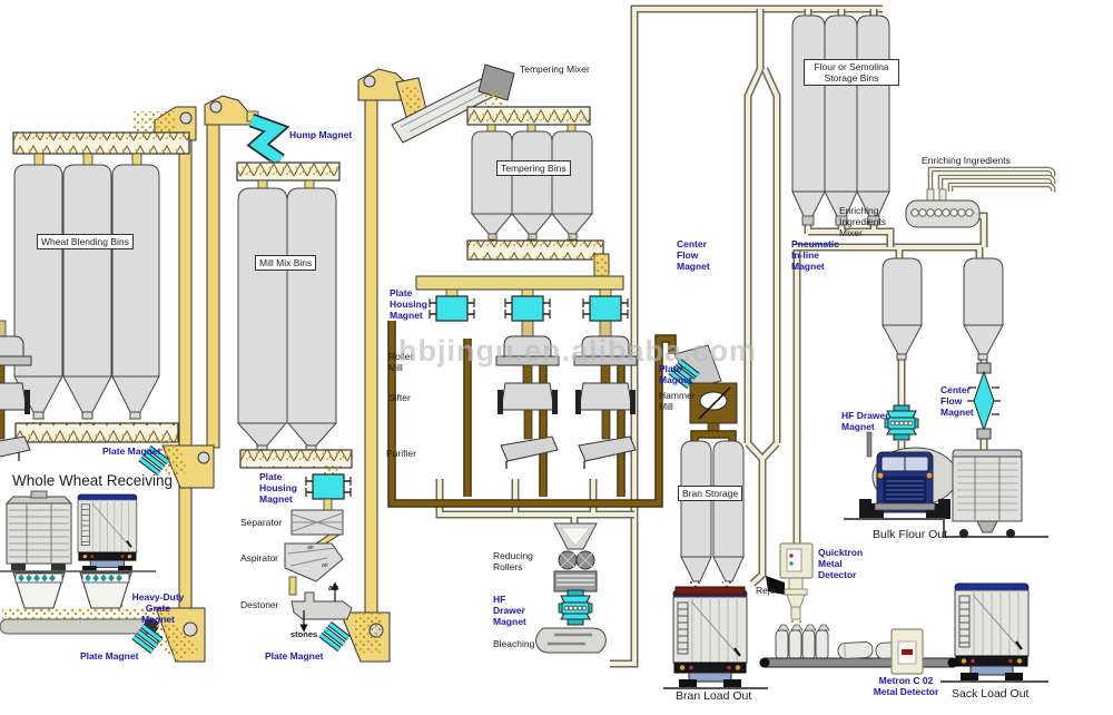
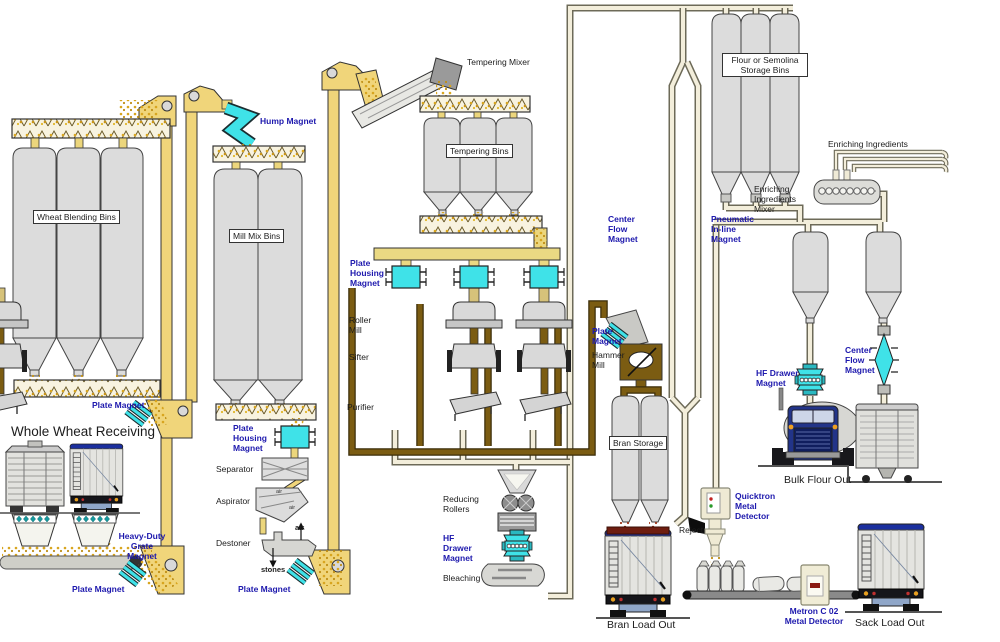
  Wheat Blending Bins
  Hump Magnet
  Mill Mix Bins
  Tempering Mixer
  Tempering Bins
  Plate
  Housing
  Magnet
  Roller
  Mill
  Sifter
  Purifier
  Plate
  Magnet
  Hammer
  Mill
  Center
  Flow
  Magnet
  Pneumatic
  In-line
  Magnet
  Flour or Semolina
  Storage Bins
  Enriching Ingredients
  Enriching
  Ingredients
  Mixer
  HF Drawer
  Magnet
  Center
  Flow
  Magnet
  Bran Storage
  Bulk Flour Out
  Whole Wheat Receiving
  Heavy-Duty
  Grate Magnet
  Plate Magnet
  Plate Magnet
  Plate
  Housing
  Magnet
  Separator
  Aspirator
  Destoner
  stones
  air
  Plate Magnet
  Reducing
  Rollers
  HF
  Drawer
  Magnet
  Bleaching
  Bran Load Out
  Quicktron
  Metal
  Detector
  Reject
  Metron C 02
  Metal Detector
  Sack Load Out
- hbjingu.en.alibaba.com
